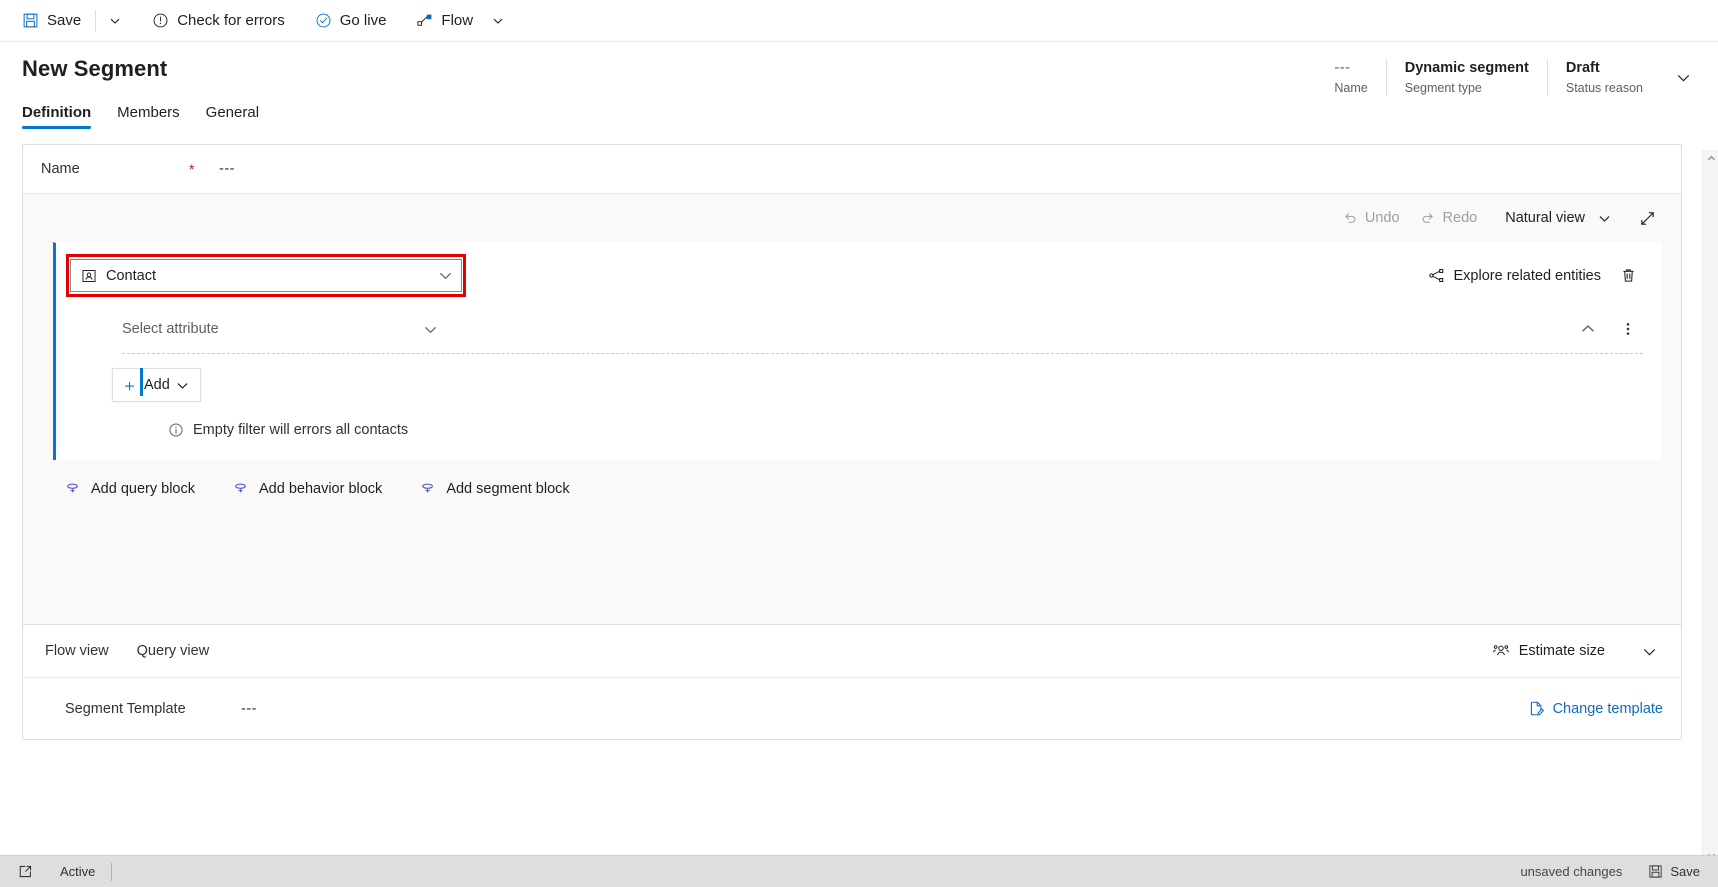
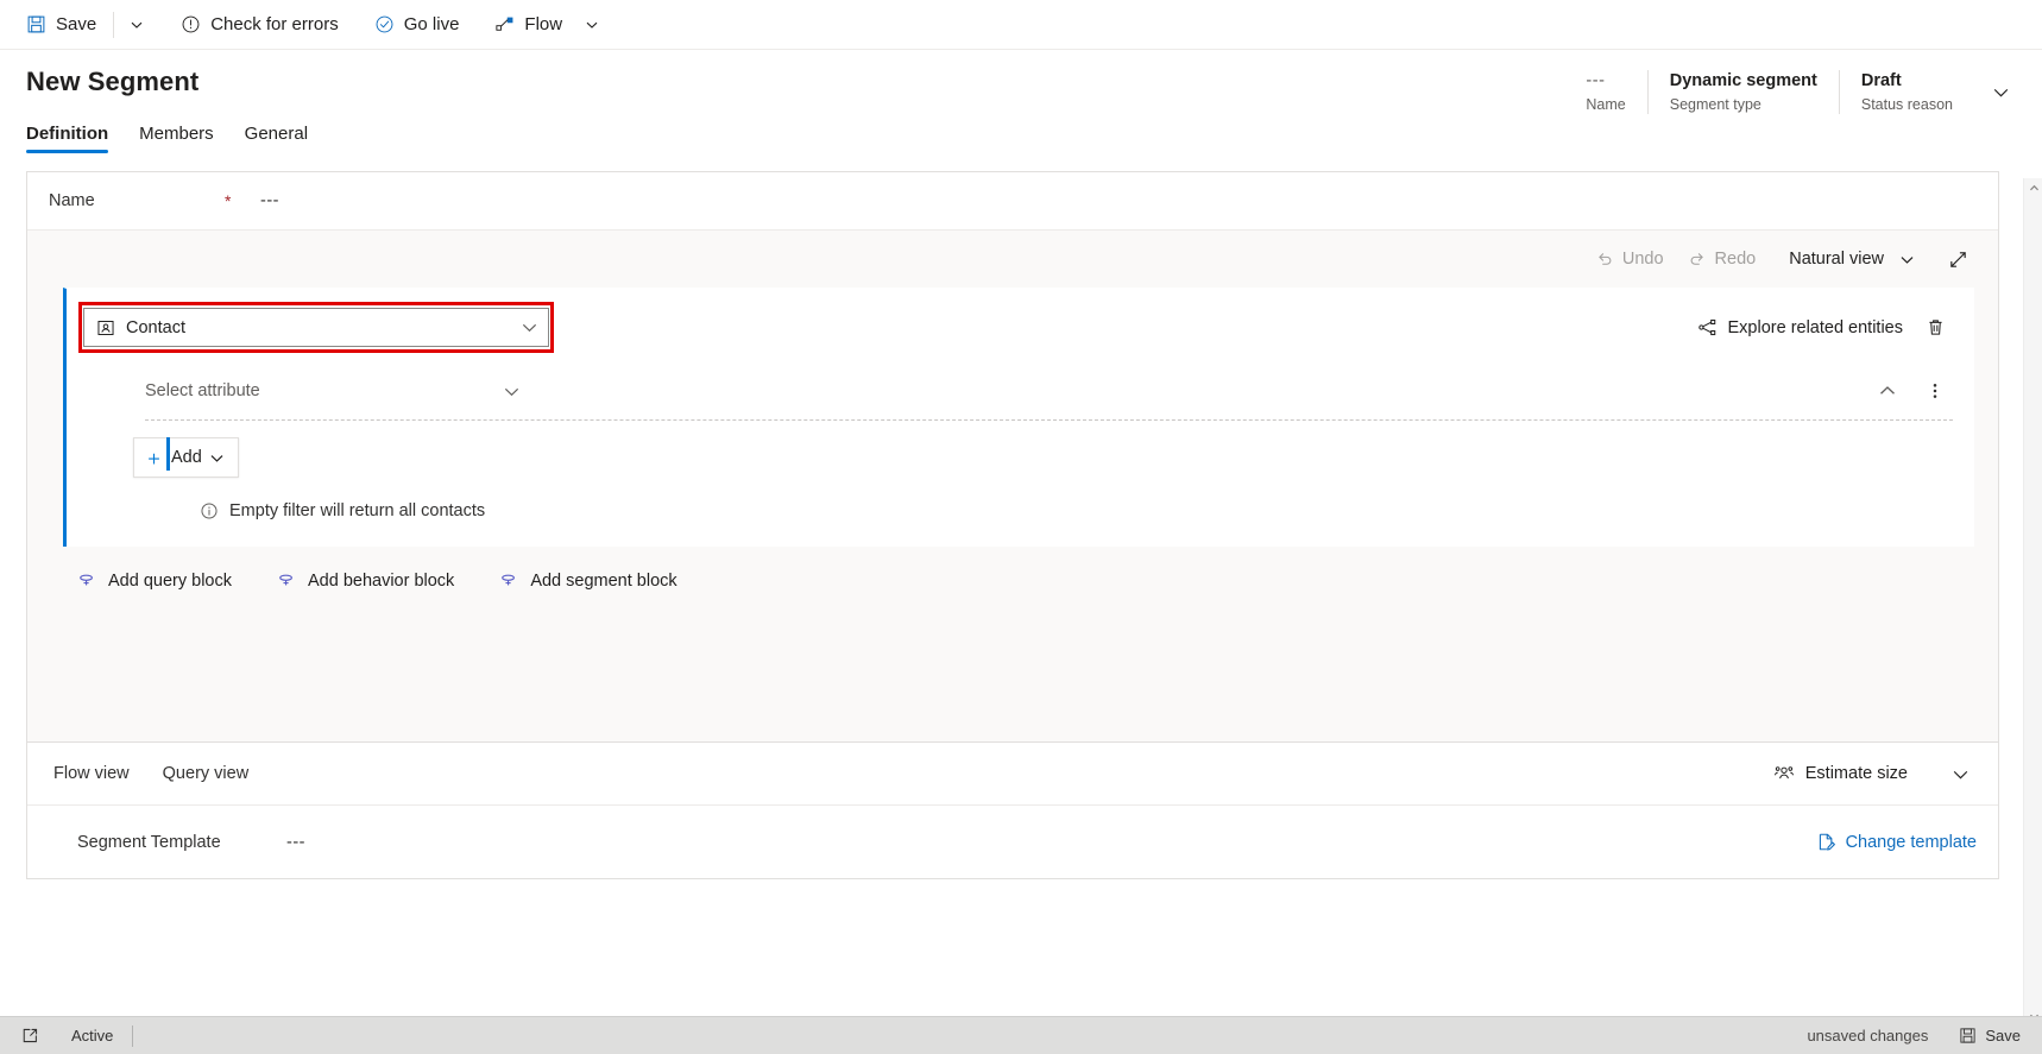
  Save
  Check for errors
  Go live
  Flow
  New Segment
  ---
  Name
  Dynamic segment
  Segment type
  Draft
  Status reason
  Definition
  Members
  General
  Name
  *
  ---
  Undo
  Redo
  Natural view
  Contact
  Explore related entities
  Select attribute
  ＋
  Add
- Empty filter will errors all contacts
+ Empty filter will return all contacts
  Add query block
  Add behavior block
  Add segment block
  Flow view
  Query view
  Estimate size
  Segment Template
  ---
  Change template
  Active
  unsaved changes
  Save
